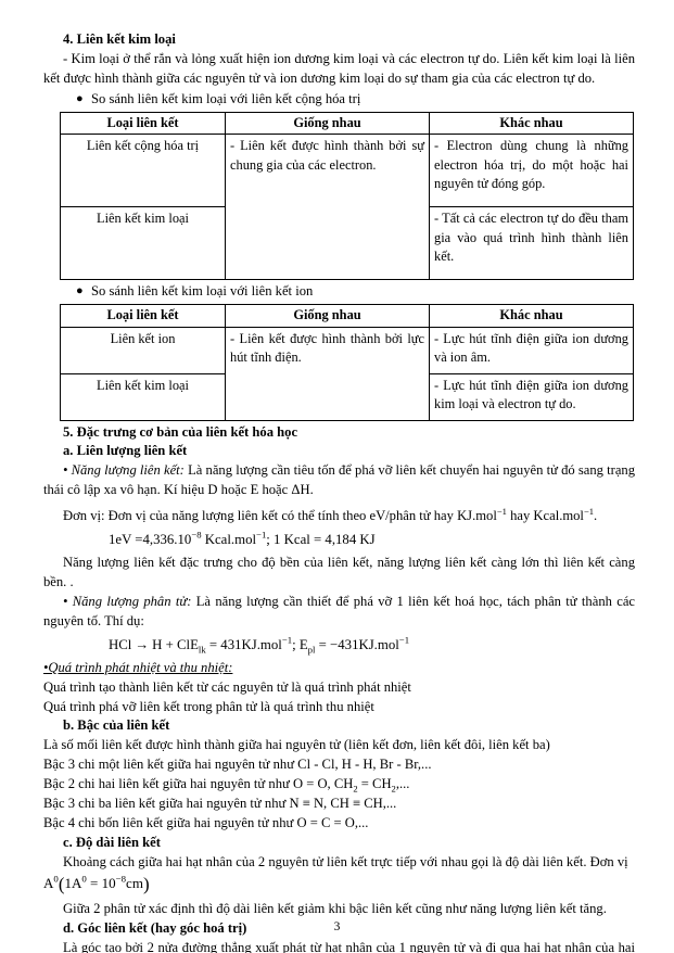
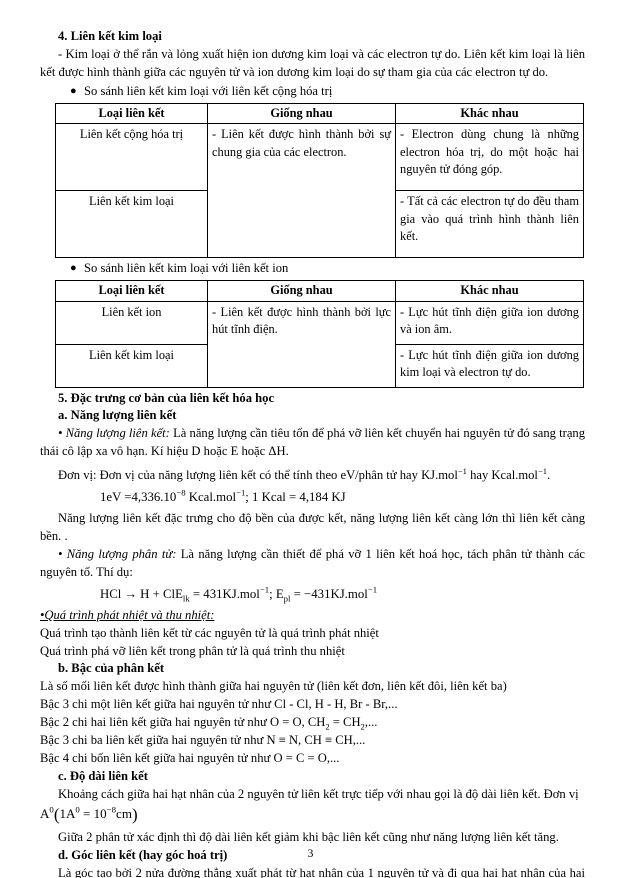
  4. Liên kết kim loại
  - Kim loại ở thể rắn và lỏng xuất hiện ion dương kim loại và các electron tự do. Liên kết kim loại là liên kết được hình thành giữa các nguyên tử và ion dương kim loại do sự tham gia của các electron tự do.
  ●
  So sánh liên kết kim loại với liên kết cộng hóa trị
  Loại liên kết	Giống nhau	Khác nhau
  Liên kết cộng hóa trị	- Liên kết được hình thành bởi sự chung gia của các electron.	- Electron dùng chung là những electron hóa trị, do một hoặc hai nguyên tử đóng góp.
  Liên kết kim loại	- Tất cả các electron tự do đều tham gia vào quá trình hình thành liên kết.
  ●
  So sánh liên kết kim loại với liên kết ion
  Loại liên kết	Giống nhau	Khác nhau
  Liên kết ion	- Liên kết được hình thành bởi lực hút tĩnh điện.	- Lực hút tĩnh điện giữa ion dương và ion âm.
  Liên kết kim loại	- Lực hút tĩnh điện giữa ion dương kim loại và electron tự do.
  5. Đặc trưng cơ bản của liên kết hóa học
- a. Liên lượng liên kết
+ a. Năng lượng liên kết
  • Năng lượng liên kết: Là năng lượng cần tiêu tốn để phá vỡ liên kết chuyển hai nguyên tử đó sang trạng thái cô lập xa vô hạn. Kí hiệu D hoặc E hoặc ΔH.
  Đơn vị: Đơn vị của năng lượng liên kết có thể tính theo eV/phân tử hay KJ.mol−1 hay Kcal.mol−1.
  1eV =4,336.10−8 Kcal.mol−1; 1 Kcal = 4,184 KJ
- Năng lượng liên kết đặc trưng cho độ bền của liên kết, năng lượng liên kết càng lớn thì liên kết càng bền. .
+ Năng lượng liên kết đặc trưng cho độ bền của được kết, năng lượng liên kết càng lớn thì liên kết càng bền. .
  • Năng lượng phân tử: Là năng lượng cần thiết để phá vỡ 1 liên kết hoá học, tách phân tử thành các nguyên tố. Thí dụ:
  HCl → H + ClElk = 431KJ.mol−1; Epl = −431KJ.mol−1
  •Quá trình phát nhiệt và thu nhiệt:
  Quá trình tạo thành liên kết từ các nguyên tử là quá trình phát nhiệt
  Quá trình phá vỡ liên kết trong phân tử là quá trình thu nhiệt
- b. Bậc của liên kết
+ b. Bậc của phân kết
  Là số mối liên kết được hình thành giữa hai nguyên tử (liên kết đơn, liên kết đôi, liên kết ba)
  Bậc 3 chi một liên kết giữa hai nguyên tử như Cl - Cl, H - H, Br - Br,...
  Bậc 2 chi hai liên kết giữa hai nguyên tử như O = O, CH2 = CH2,...
  Bậc 3 chi ba liên kết giữa hai nguyên tử như N ≡ N, CH ≡ CH,...
  Bậc 4 chi bốn liên kết giữa hai nguyên tử như O = C = O,...
  c. Độ dài liên kết
  Khoảng cách giữa hai hạt nhân của 2 nguyên tử liên kết trực tiếp với nhau gọi là độ dài liên kết. Đơn vị
  A0(1A0 = 10−8cm)
  Giữa 2 phân tử xác định thì độ dài liên kết giảm khi bậc liên kết cũng như năng lượng liên kết tăng.
  d. Góc liên kết (hay góc hoá trị)
  3
